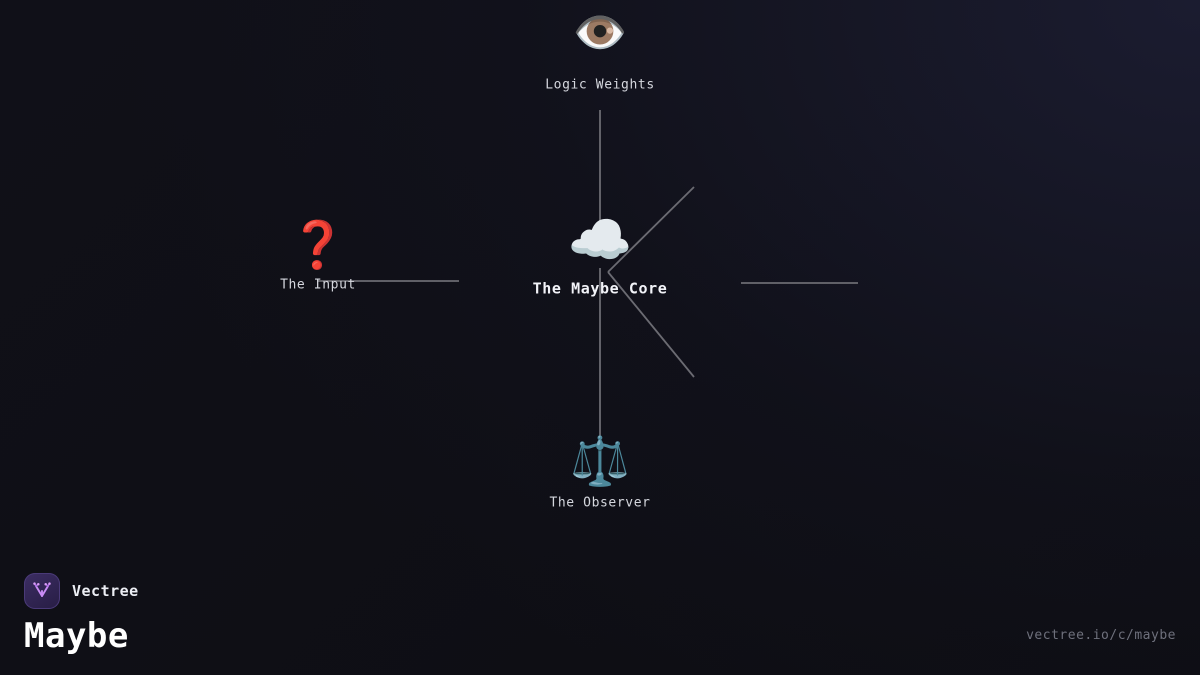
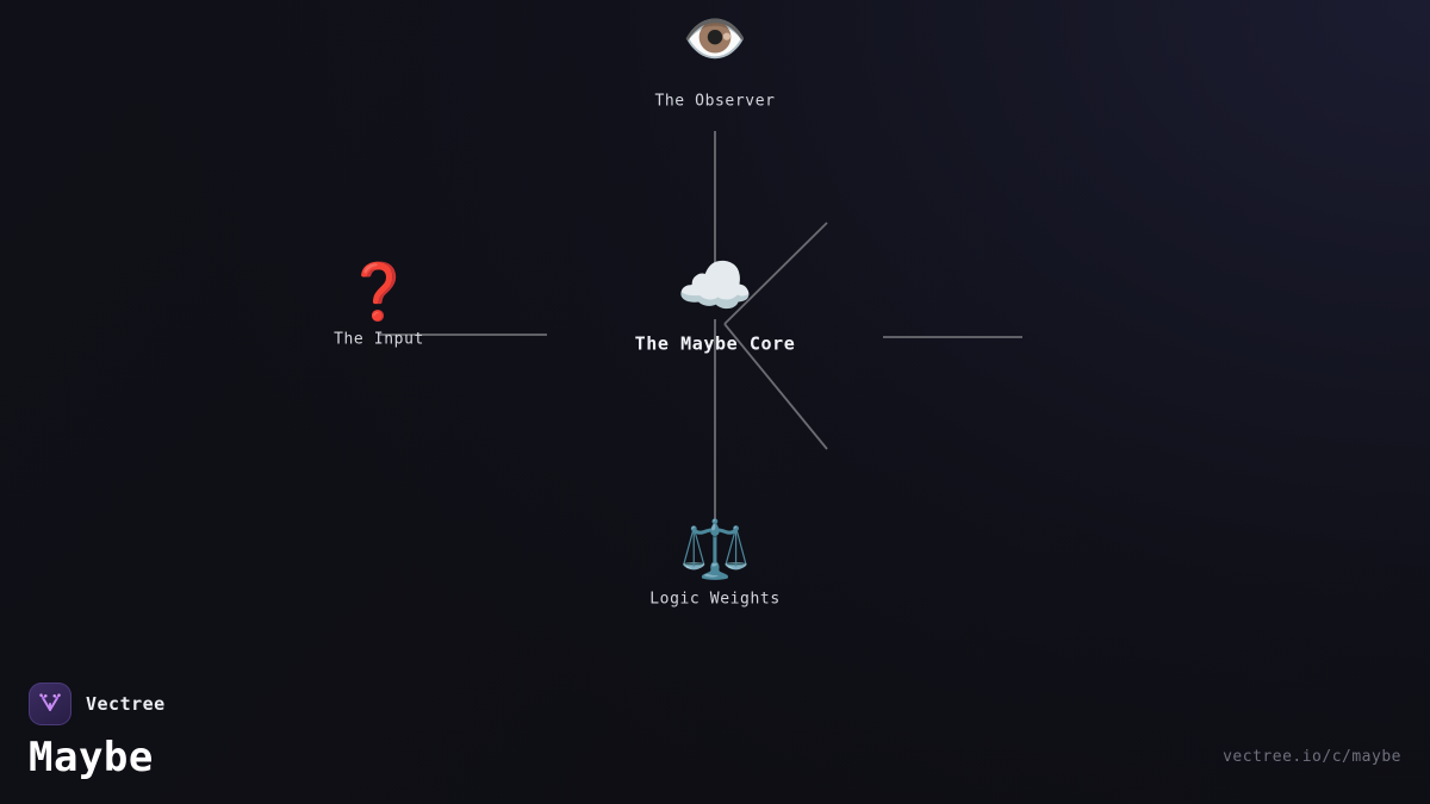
  👁️
- Logic Weights
+ The Observer
  ❓
  The Input
  ☁️
  The Maybe Core
  ⚖️
- The Observer
+ Logic Weights
  Vectree
  Maybe
  vectree.io/c/maybe
